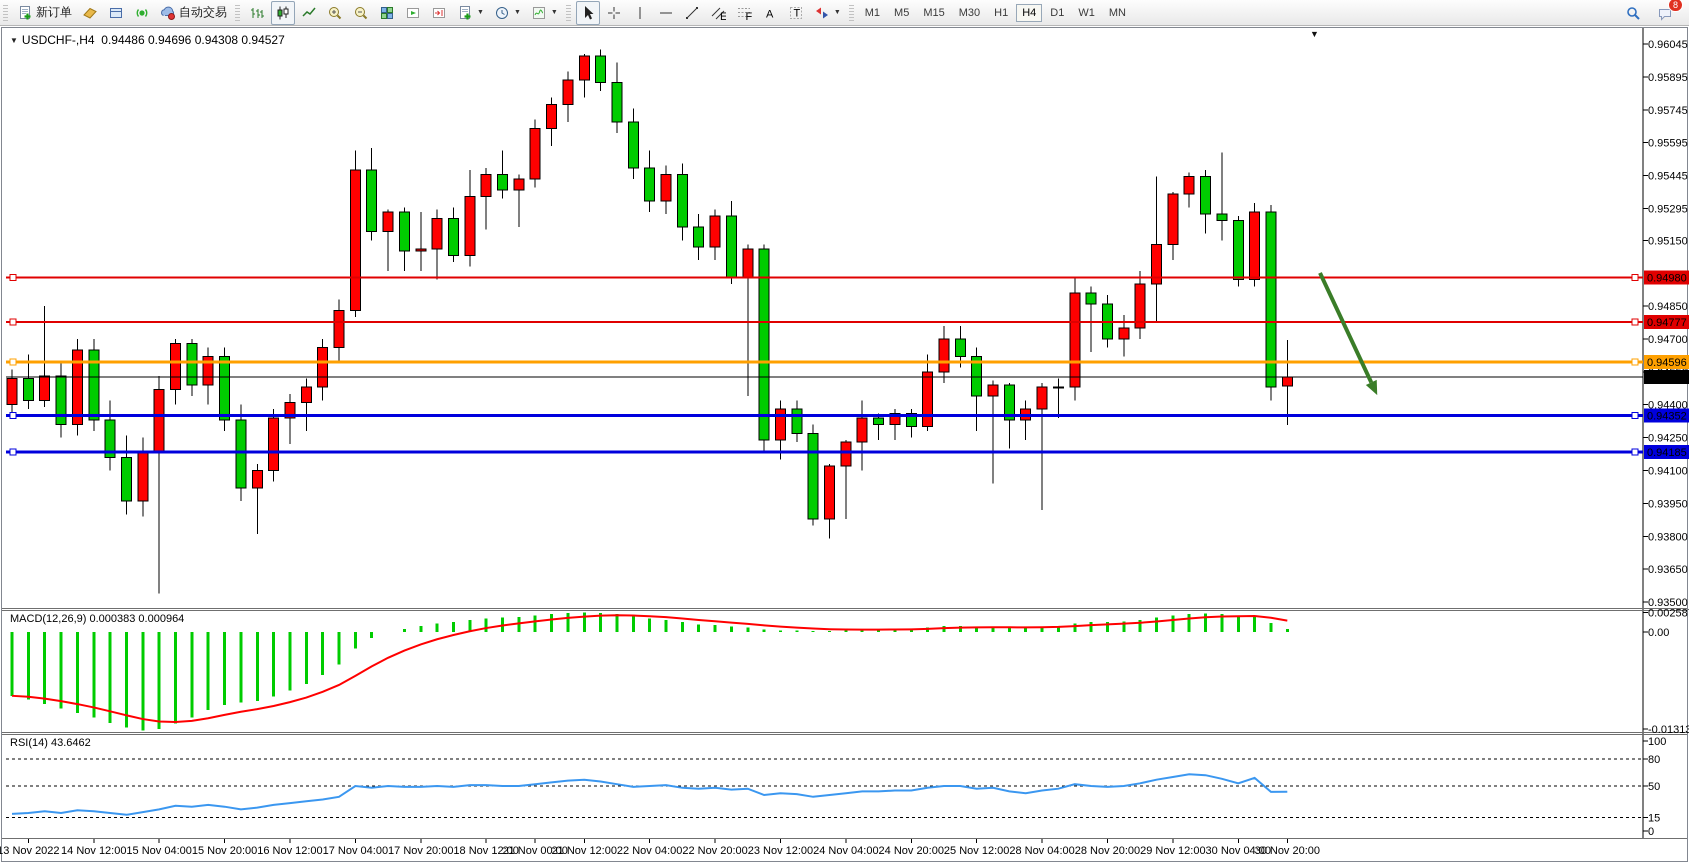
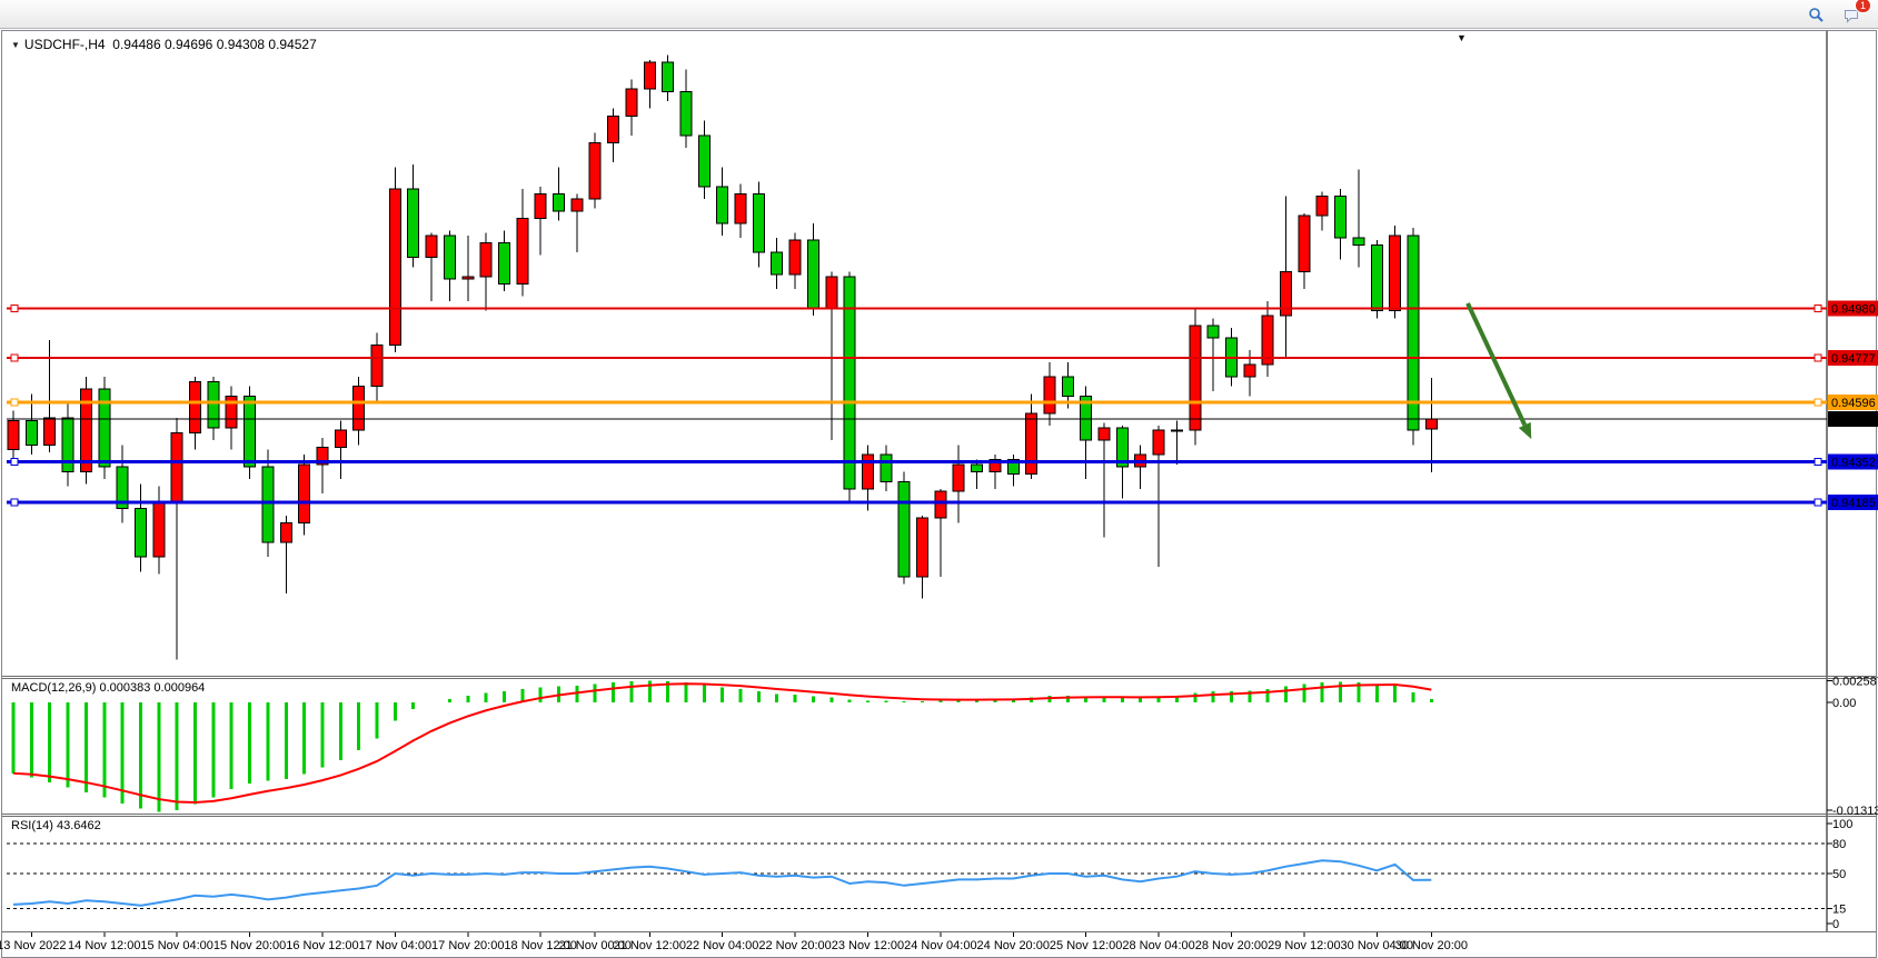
- 新订单
- 自动交易
- E
- F
- A
- T
- M1
- M5
- M15
- M30
- H1
- H4
- D1
- W1
- MN
- 8
+ 1
- 0.96045
- 0.95895
- 0.95745
- 0.95595
- 0.95445
- 0.95295
- 0.95150
- 0.94850
- 0.94700
- 0.94400
- 0.94250
- 0.94100
- 0.93950
- 0.93800
- 0.93650
- 0.93500
  0.94980
  0.94777
  0.94596
  0.94352
  0.94185
  0.00258
  0.00
  -0.01313
  100
  80
  50
  15
  0
  13 Nov 2022
  14 Nov 12:00
  15 Nov 04:00
  15 Nov 20:00
  16 Nov 12:00
  17 Nov 04:00
  17 Nov 20:00
  18 Nov 12:00
  21 Nov 00:00
  21 Nov 12:00
  22 Nov 04:00
  22 Nov 20:00
  23 Nov 12:00
  24 Nov 04:00
  24 Nov 20:00
  25 Nov 12:00
  28 Nov 04:00
  28 Nov 20:00
  29 Nov 12:00
  30 Nov 04:00
  30 Nov 20:00
  ▼ USDCHF-,H4 0.94486 0.94696 0.94308 0.94527
  ▼
  MACD(12,26,9) 0.000383 0.000964
  RSI(14) 43.6462
